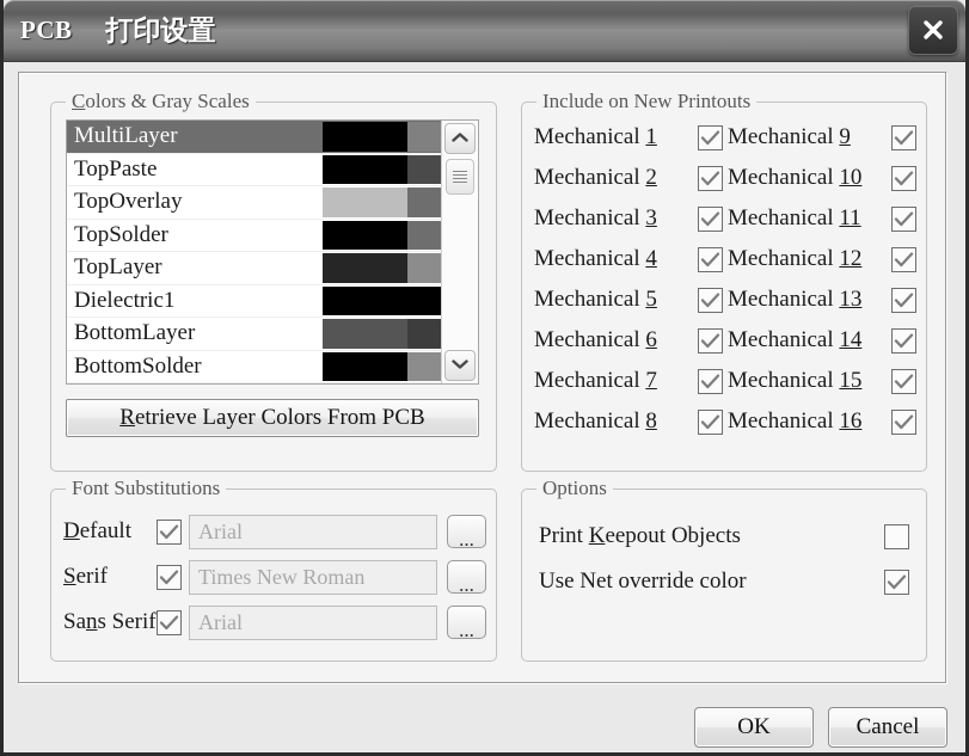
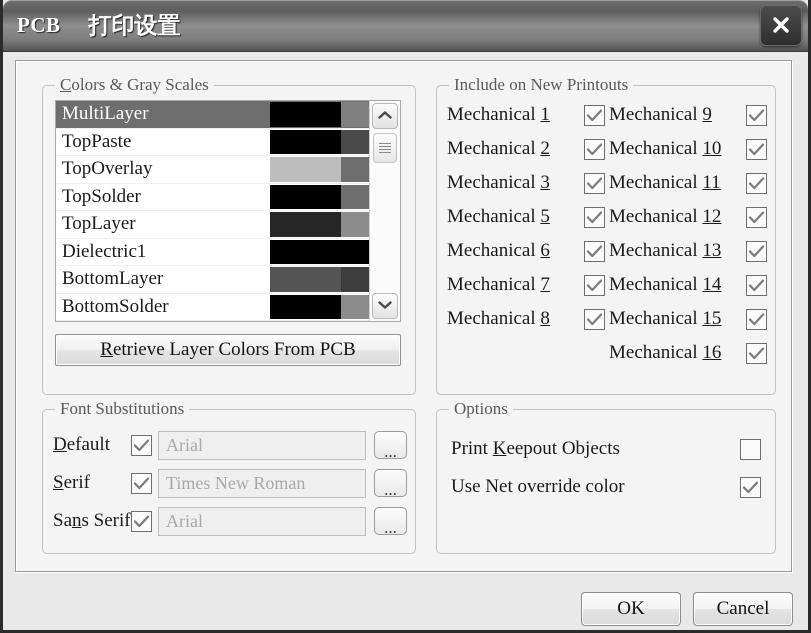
  PCB
  打印设置
  Colors & Gray Scales
  MultiLayer
  TopPaste
  TopOverlay
  TopSolder
  TopLayer
  Dielectric1
  BottomLayer
  BottomSolder
  Retrieve Layer Colors From PCB
  Include on New Printouts
  Mechanical 1
  Mechanical 2
  Mechanical 3
- Mechanical 4
  Mechanical 5
  Mechanical 6
  Mechanical 7
  Mechanical 8
  Mechanical 9
  Mechanical 10
  Mechanical 11
  Mechanical 12
  Mechanical 13
  Mechanical 14
  Mechanical 15
  Mechanical 16
  Font Substitutions
  Default
  Arial
  ...
  Serif
  Times New Roman
  ...
  Sans Serif
  Arial
  ...
  Options
  Print Keepout Objects
  Use Net override color
  OK
  Cancel
